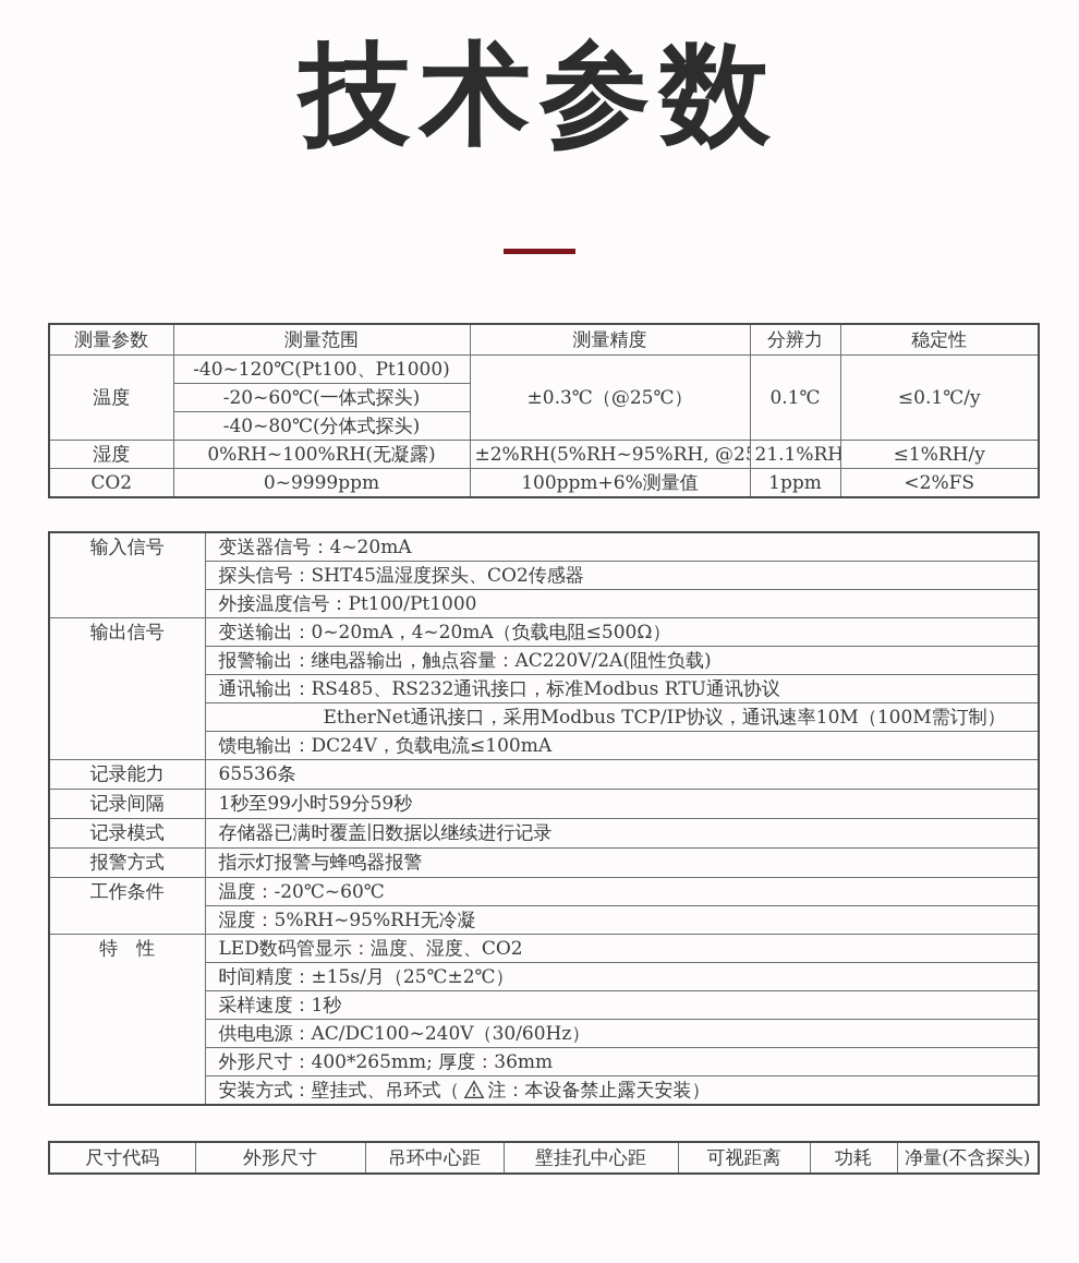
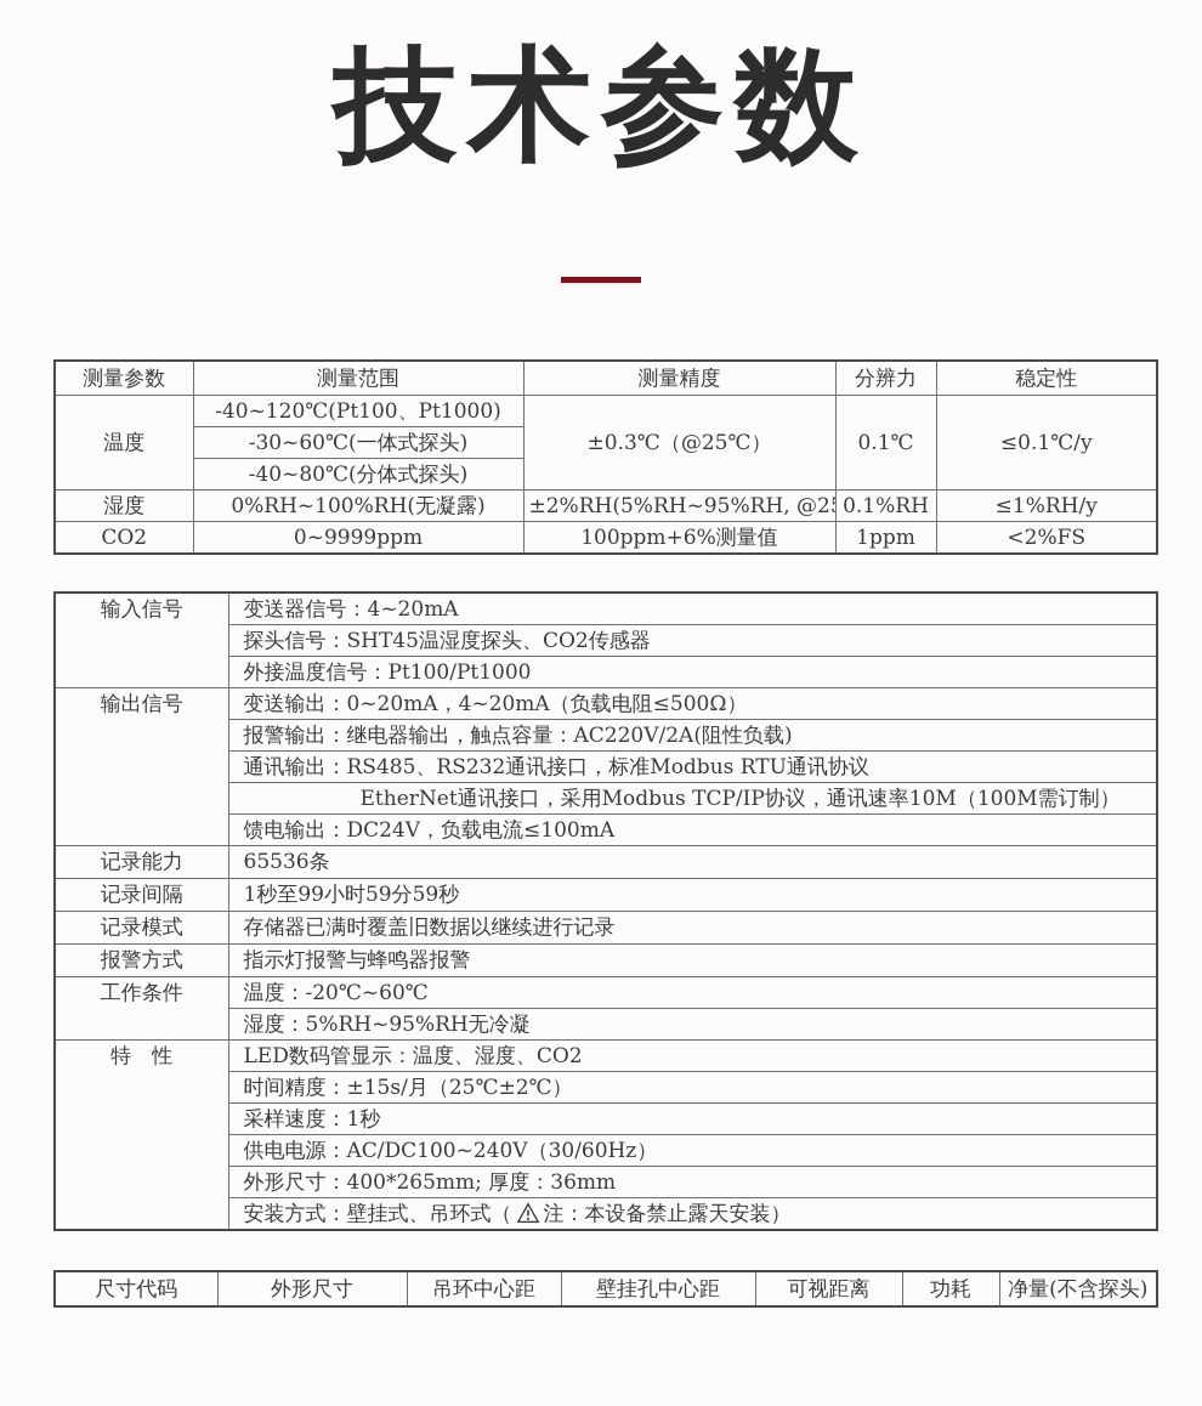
  技术参数
  测量参数	测量范围	测量精度	分辨力	稳定性
  温度	-40~120℃(Pt100、Pt1000)	±0.3℃（@25℃）	0.1℃	≤0.1℃/y
- -20~60℃(一体式探头)
+ -30~60℃(一体式探头)
  -40~80℃(分体式探头)
- 湿度	0%RH~100%RH(无凝露)	±2%RH(5%RH~95%RH, @2	21.1%RH	≤1%RH/y
+ 湿度	0%RH~100%RH(无凝露)	±2%RH(5%RH~95%RH, @2	0.1%RH	≤1%RH/y
  CO2	0~9999ppm	100ppm+6%测量值	1ppm	<2%FS
  输入信号	变送器信号：4~20mA
  探头信号：SHT45温湿度探头、CO2传感器
  外接温度信号：Pt100/Pt1000
  输出信号	变送输出：0~20mA，4~20mA（负载电阻≤500Ω）
  报警输出：继电器输出，触点容量：AC220V/2A(阻性负载)
  通讯输出：RS485、RS232通讯接口，标准Modbus RTU通讯协议
  EtherNet通讯接口，采用Modbus TCP/IP协议，通讯速率10M（100M需订制）
  馈电输出：DC24V，负载电流≤100mA
  记录能力	65536条
  记录间隔	1秒至99小时59分59秒
  记录模式	存储器已满时覆盖旧数据以继续进行记录
  报警方式	指示灯报警与蜂鸣器报警
  工作条件	温度：-20℃~60℃
  湿度：5%RH~95%RH无冷凝
  特 性	LED数码管显示：温度、湿度、CO2
  时间精度：±15s/月（25℃±2℃）
  采样速度：1秒
  供电电源：AC/DC100~240V（30/60Hz）
  外形尺寸：400*265mm; 厚度：36mm
  安装方式：壁挂式、吊环式（ 注：本设备禁止露天安装）
  尺寸代码	外形尺寸	吊环中心距	壁挂孔中心距	可视距离	功耗	净量(不含探头)
